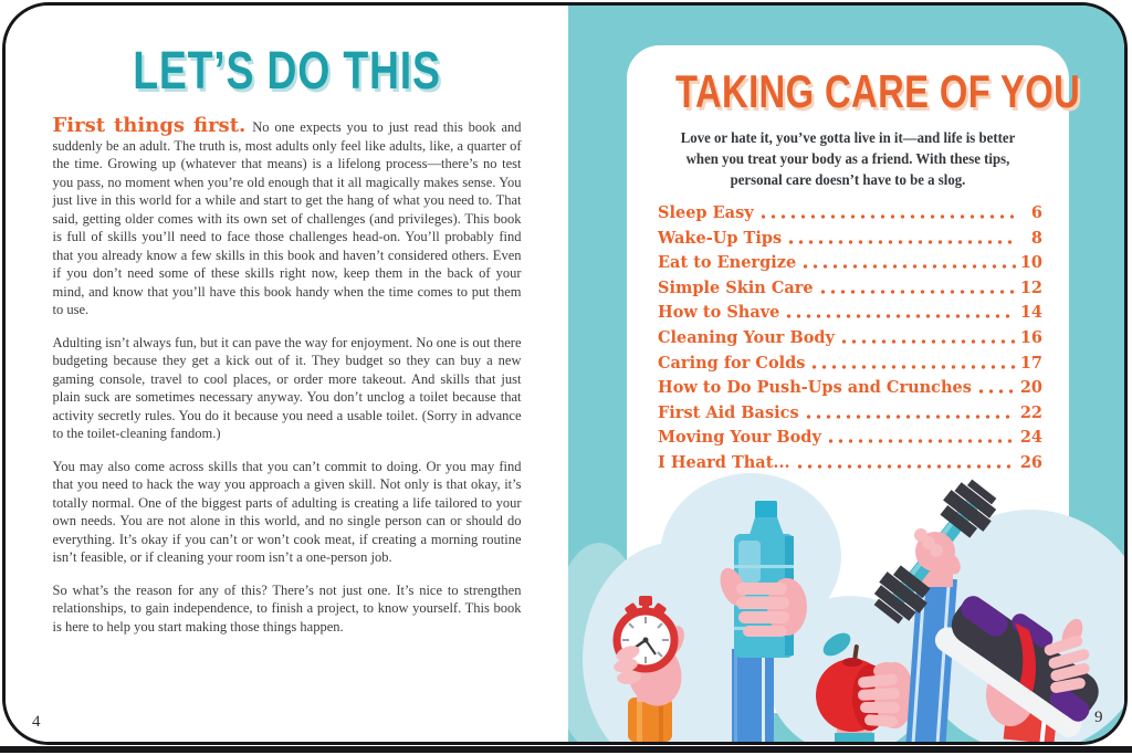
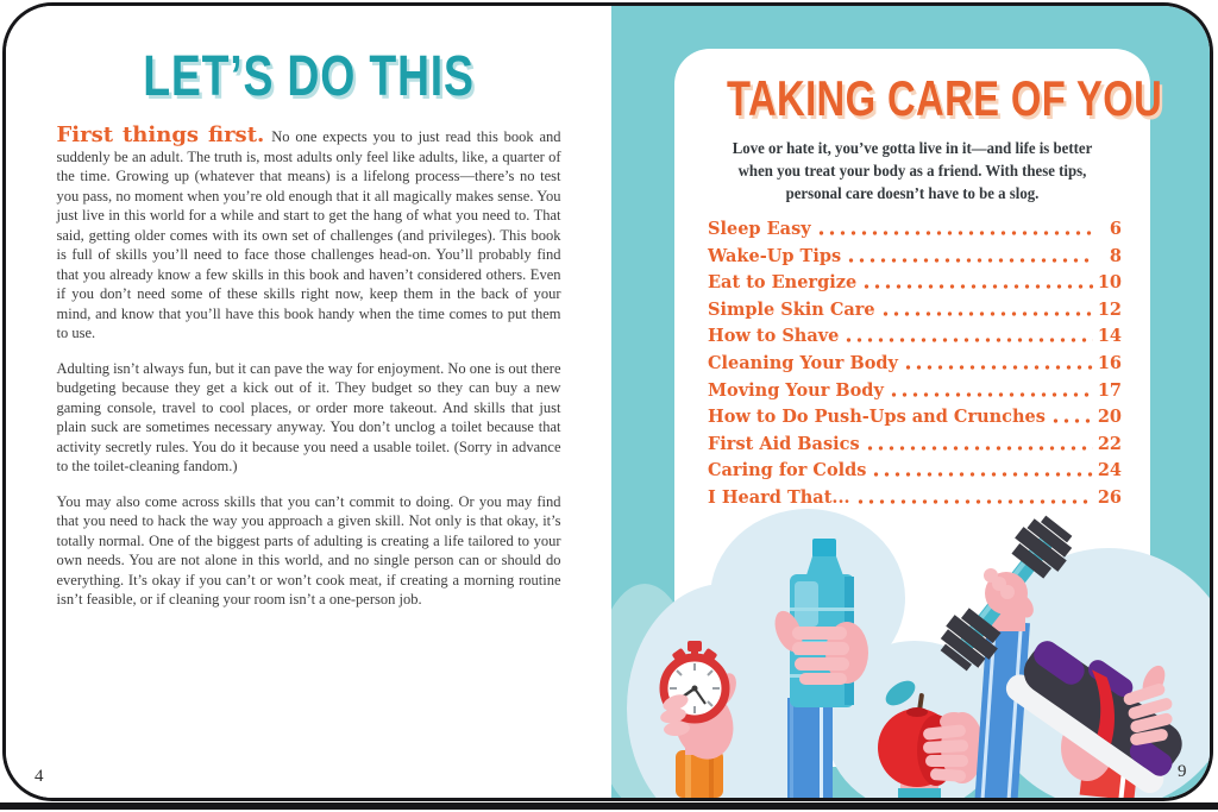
  LET’S DO THIS
  First things first. No one expects you to just read this book and suddenly be an adult. The truth is, most adults only feel like adults, like, a quarter of the time. Growing up (whatever that means) is a lifelong process—there’s no test you pass, no moment when you’re old enough that it all magically makes sense. You just live in this world for a while and start to get the hang of what you need to. That said, getting older comes with its own set of challenges (and privileges). This book is full of skills you’ll need to face those challenges head-on. You’ll probably find that you already know a few skills in this book and haven’t considered others. Even if you don’t need some of these skills right now, keep them in the back of your mind, and know that you’ll have this book handy when the time comes to put them to use.
  Adulting isn’t always fun, but it can pave the way for enjoyment. No one is out there budgeting because they get a kick out of it. They budget so they can buy a new gaming console, travel to cool places, or order more takeout. And skills that just plain suck are sometimes necessary anyway. You don’t unclog a toilet because that activity secretly rules. You do it because you need a usable toilet. (Sorry in advance to the toilet-cleaning fandom.)
  You may also come across skills that you can’t commit to doing. Or you may find that you need to hack the way you approach a given skill. Not only is that okay, it’s totally normal. One of the biggest parts of adulting is creating a life tailored to your own needs. You are not alone in this world, and no single person can or should do everything. It’s okay if you can’t or won’t cook meat, if creating a morning routine isn’t feasible, or if cleaning your room isn’t a one-person job.
- So what’s the reason for any of this? There’s not just one. It’s nice to strengthen relationships, to gain independence, to finish a project, to know yourself. This book is here to help you start making those things happen.
  4
  TAKING CARE OF YOU
  Love or hate it, you’ve gotta live in it—and life is better
  when you treat your body as a friend. With these tips,
  personal care doesn’t have to be a slog.
  Sleep Easy
  6
  Wake-Up Tips
  8
  Eat to Energize
  10
  Simple Skin Care
  12
  How to Shave
  14
  Cleaning Your Body
  16
- Caring for Colds
+ Moving Your Body
  17
  How to Do Push-Ups and Crunches
  20
  First Aid Basics
  22
- Moving Your Body
+ Caring for Colds
  24
  I Heard That...
  26
  9
